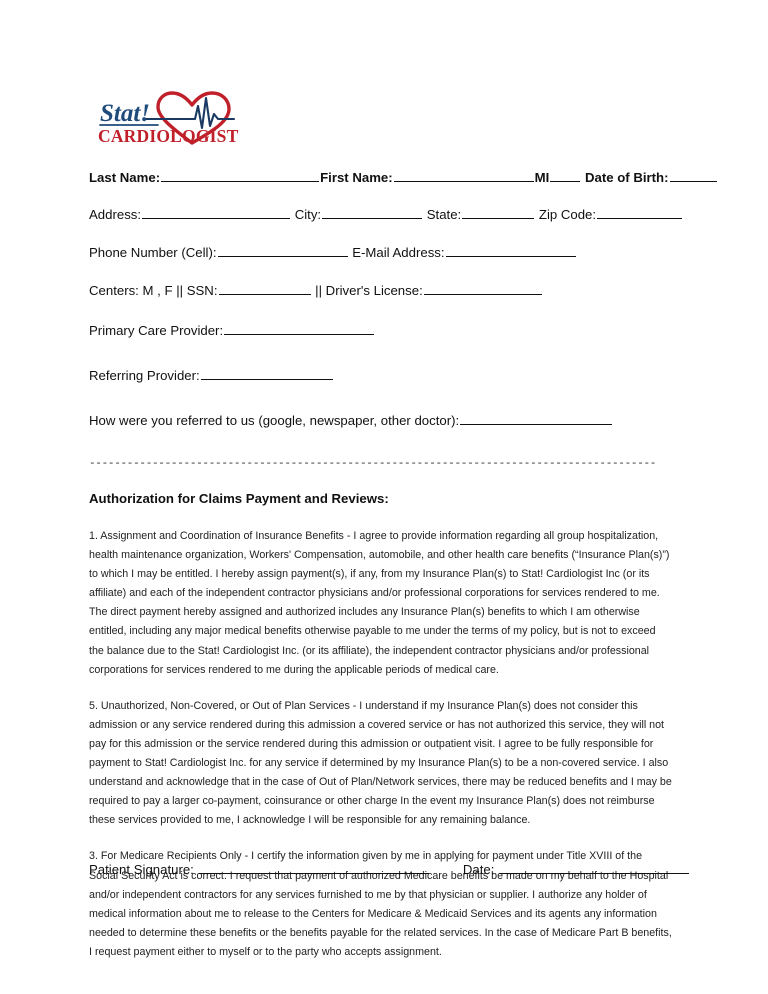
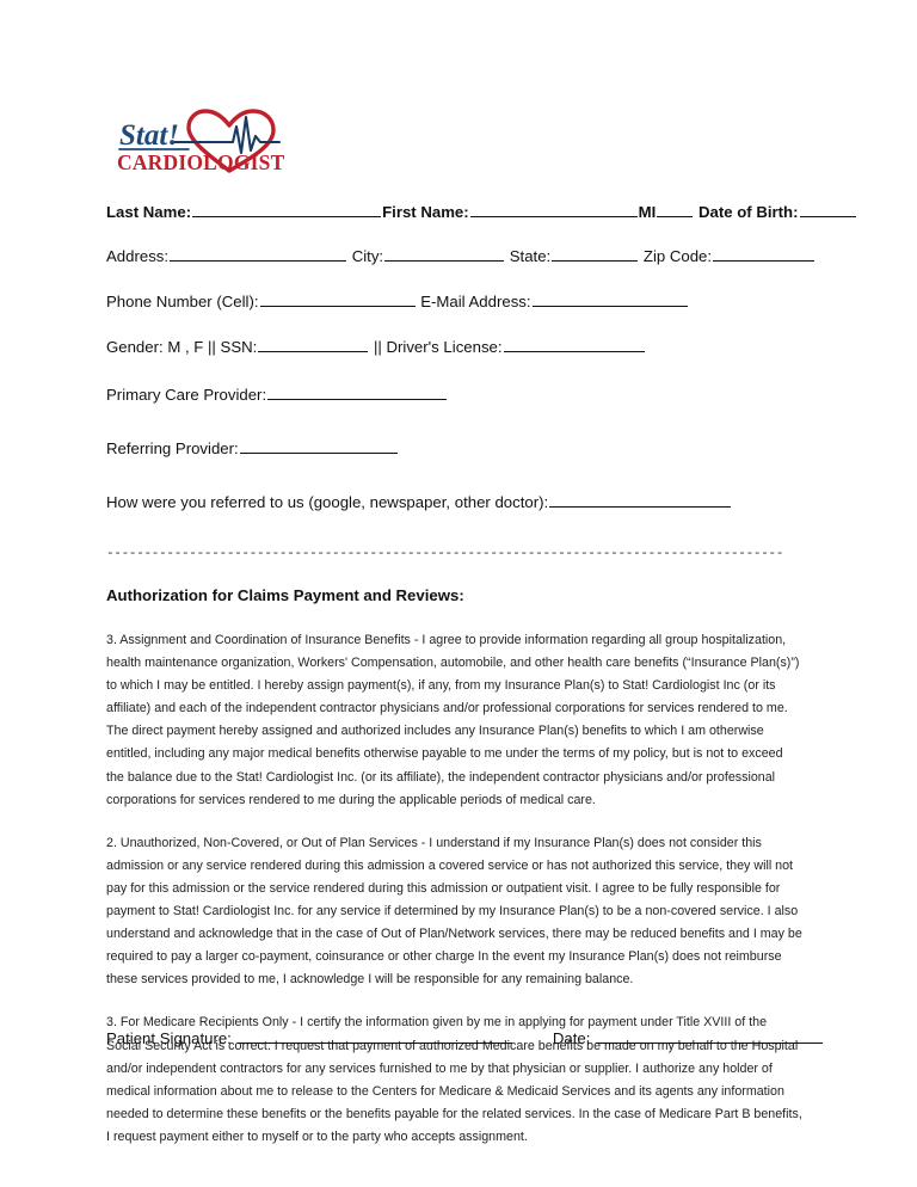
  Stat!
  CARDIOLOGIST
  Last Name: First Name: MI Date of Birth:
  Address: City: State: Zip Code:
  Phone Number (Cell): E-Mail Address:
- Centers: M , F || SSN: || Driver's License:
+ Gender: M , F || SSN: || Driver's License:
  Primary Care Provider:
  Referring Provider:
  How were you referred to us (google, newspaper, other doctor):
  Authorization for Claims Payment and Reviews:
- 1. Assignment and Coordination of Insurance Benefits - I agree to provide information regarding all group hospitalization, health maintenance organization, Workers' Compensation, automobile, and other health care benefits (“Insurance Plan(s)”) to which I may be entitled. I hereby assign payment(s), if any, from my Insurance Plan(s) to Stat! Cardiologist Inc (or its affiliate) and each of the independent contractor physicians and/or professional corporations for services rendered to me. The direct payment hereby assigned and authorized includes any Insurance Plan(s) benefits to which I am otherwise entitled, including any major medical benefits otherwise payable to me under the terms of my policy, but is not to exceed the balance due to the Stat! Cardiologist Inc. (or its affiliate), the independent contractor physicians and/or professional corporations for services rendered to me during the applicable periods of medical care.
+ 3. Assignment and Coordination of Insurance Benefits - I agree to provide information regarding all group hospitalization, health maintenance organization, Workers' Compensation, automobile, and other health care benefits (“Insurance Plan(s)”) to which I may be entitled. I hereby assign payment(s), if any, from my Insurance Plan(s) to Stat! Cardiologist Inc (or its affiliate) and each of the independent contractor physicians and/or professional corporations for services rendered to me. The direct payment hereby assigned and authorized includes any Insurance Plan(s) benefits to which I am otherwise entitled, including any major medical benefits otherwise payable to me under the terms of my policy, but is not to exceed the balance due to the Stat! Cardiologist Inc. (or its affiliate), the independent contractor physicians and/or professional corporations for services rendered to me during the applicable periods of medical care.
- 5. Unauthorized, Non-Covered, or Out of Plan Services - I understand if my Insurance Plan(s) does not consider this admission or any service rendered during this admission a covered service or has not authorized this service, they will not pay for this admission or the service rendered during this admission or outpatient visit. I agree to be fully responsible for payment to Stat! Cardiologist Inc. for any service if determined by my Insurance Plan(s) to be a non-covered service. I also understand and acknowledge that in the case of Out of Plan/Network services, there may be reduced benefits and I may be required to pay a larger co-payment, coinsurance or other charge In the event my Insurance Plan(s) does not reimburse these services provided to me, I acknowledge I will be responsible for any remaining balance.
+ 2. Unauthorized, Non-Covered, or Out of Plan Services - I understand if my Insurance Plan(s) does not consider this admission or any service rendered during this admission a covered service or has not authorized this service, they will not pay for this admission or the service rendered during this admission or outpatient visit. I agree to be fully responsible for payment to Stat! Cardiologist Inc. for any service if determined by my Insurance Plan(s) to be a non-covered service. I also understand and acknowledge that in the case of Out of Plan/Network services, there may be reduced benefits and I may be required to pay a larger co-payment, coinsurance or other charge In the event my Insurance Plan(s) does not reimburse these services provided to me, I acknowledge I will be responsible for any remaining balance.
  3. For Medicare Recipients Only - I certify the information given by me in applying for payment under Title XVIII of the Social Security Act is correct. I request that payment of authorized Medicare benefits be made on my behalf to the Hospital and/or independent contractors for any services furnished to me by that physician or supplier. I authorize any holder of medical information about me to release to the Centers for Medicare & Medicaid Services and its agents any information needed to determine these benefits or the benefits payable for the related services. In the case of Medicare Part B benefits, I request payment either to myself or to the party who accepts assignment.
  Patient Signature: Date:
